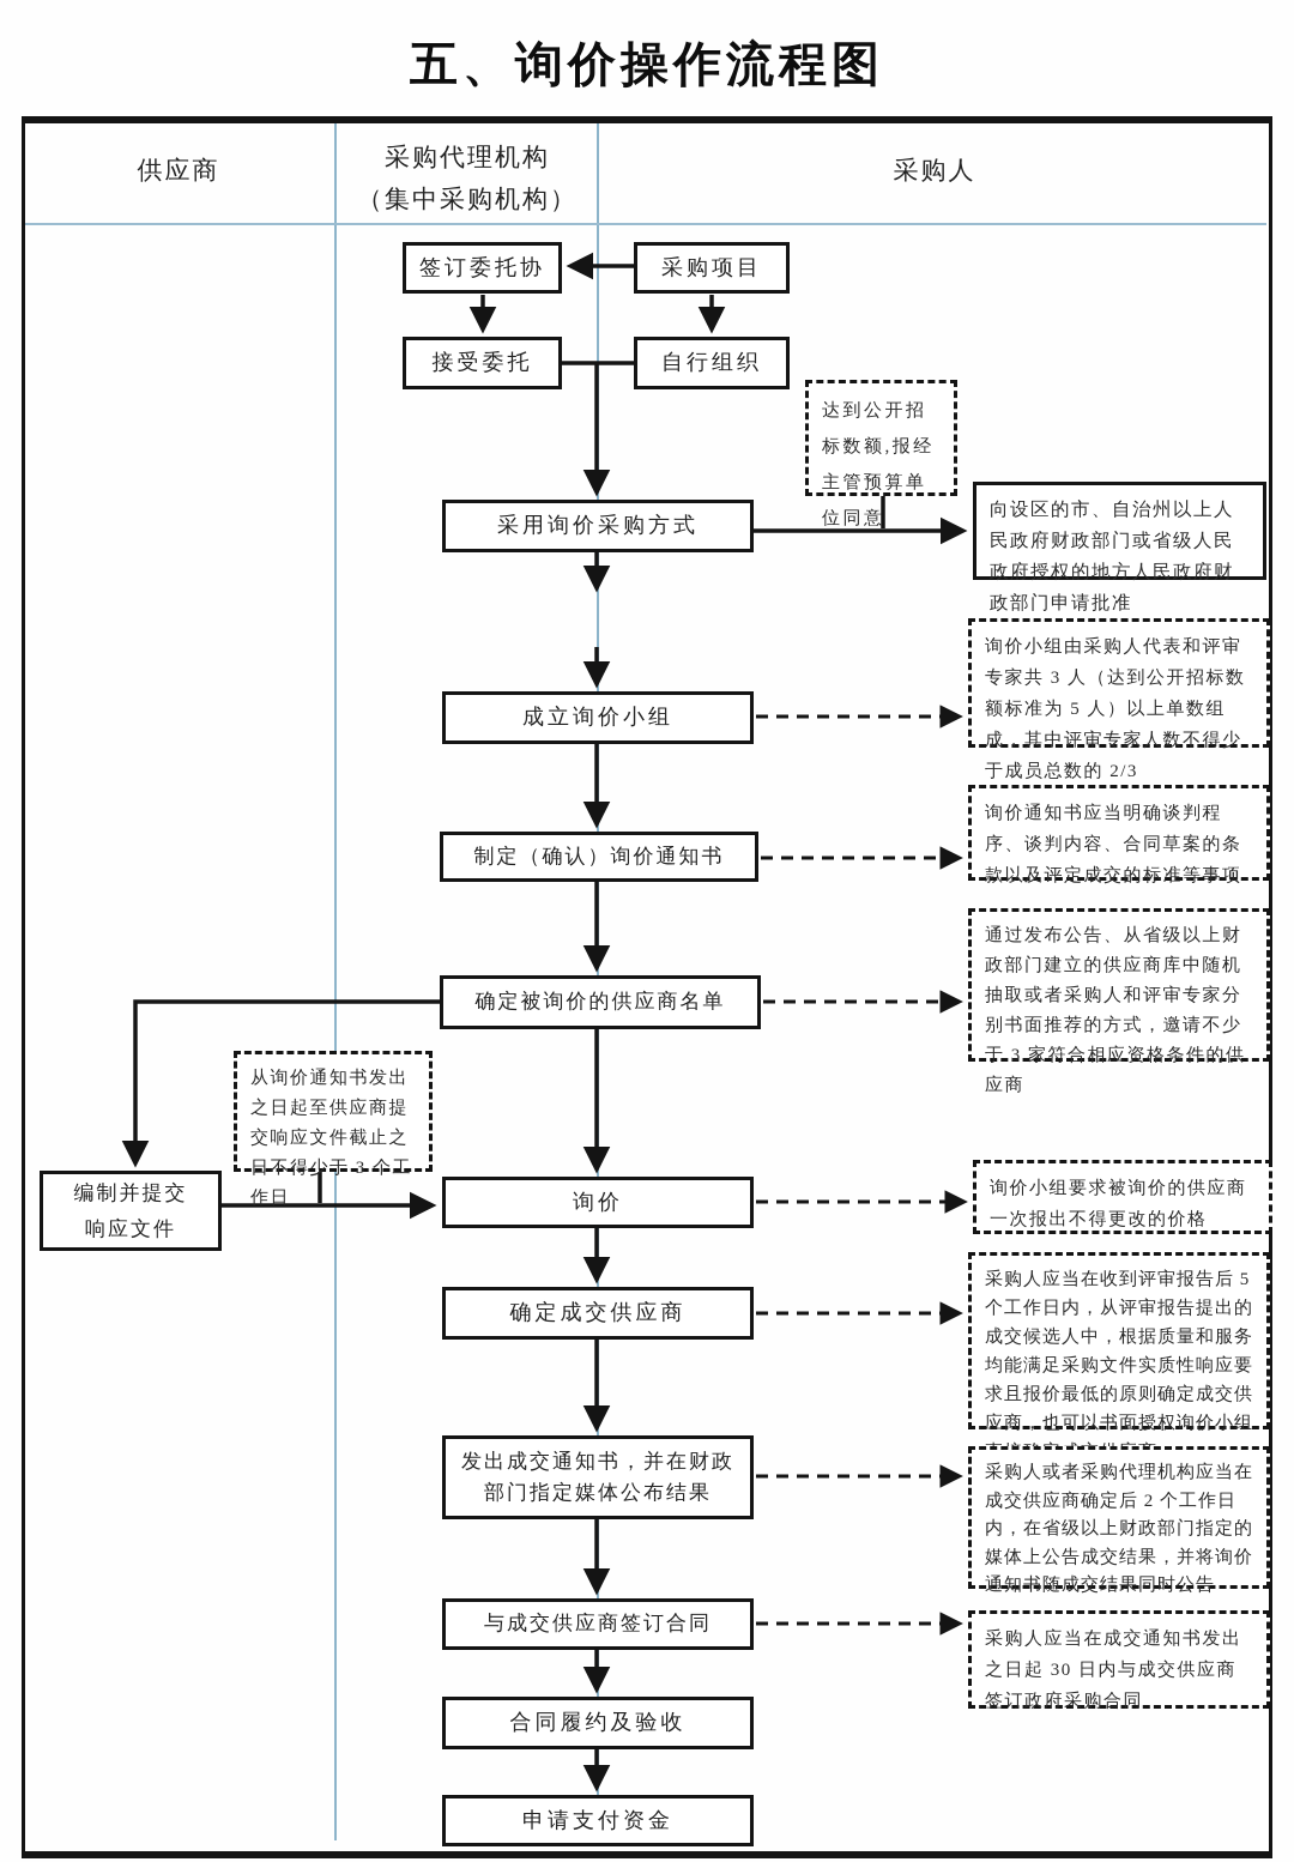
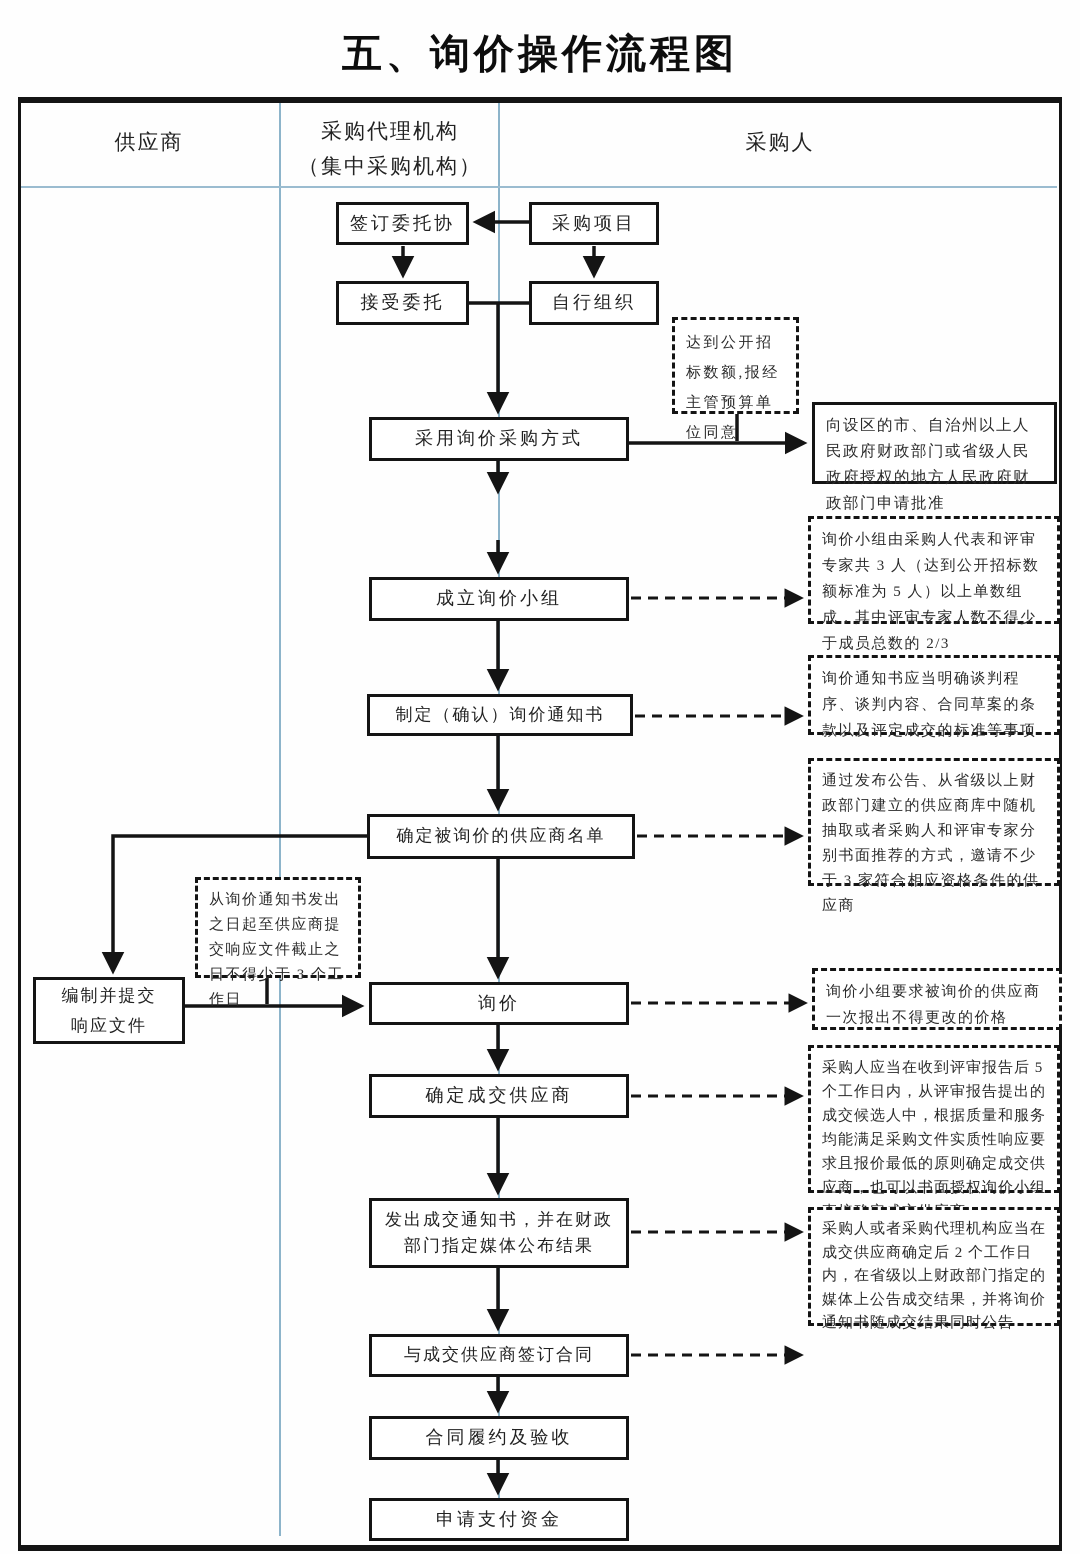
  五、询价操作流程图
  供应商
  采购代理机构
  （集中采购机构）
  采购人
  签订委托协
  采购项目
  接受委托
  自行组织
  采用询价采购方式
  成立询价小组
  制定（确认）询价通知书
  确定被询价的供应商名单
  编制并提交
  响应文件
  询价
  确定成交供应商
  发出成交通知书，并在财政部门指定媒体公布结果
  与成交供应商签订合同
  合同履约及验收
  申请支付资金
  达到公开招标数额,报经主管预算单位同意
  向设区的市、自治州以上人民政府财政部门或省级人民政府授权的地方人民政府财政部门申请批准
  询价小组由采购人代表和评审专家共 3 人（达到公开招标数额标准为 5 人）以上单数组成，其中评审专家人数不得少于成员总数的 2/3
  询价通知书应当明确谈判程序、谈判内容、合同草案的条款以及评定成交的标准等事项
  通过发布公告、从省级以上财政部门建立的供应商库中随机抽取或者采购人和评审专家分别书面推荐的方式，邀请不少于 3 家符合相应资格条件的供应商
  从询价通知书发出之日起至供应商提交响应文件截止之日不得少于 3 个工作日
  询价小组要求被询价的供应商一次报出不得更改的价格
  采购人应当在收到评审报告后 5 个工作日内，从评审报告提出的成交候选人中，根据质量和服务均能满足采购文件实质性响应要求且报价最低的原则确定成交供应商，也可以书面授权询价小组
  采购人或者采购代理机构应当在成交供应商确定后 2 个工作日内，在省级以上财政部门指定的媒体上公告成交结果，并将询价通知书随成交结果同时公告
- 采购人应当在成交通知书发出之日起 30 日内与成交供应商签订政府采购合同
